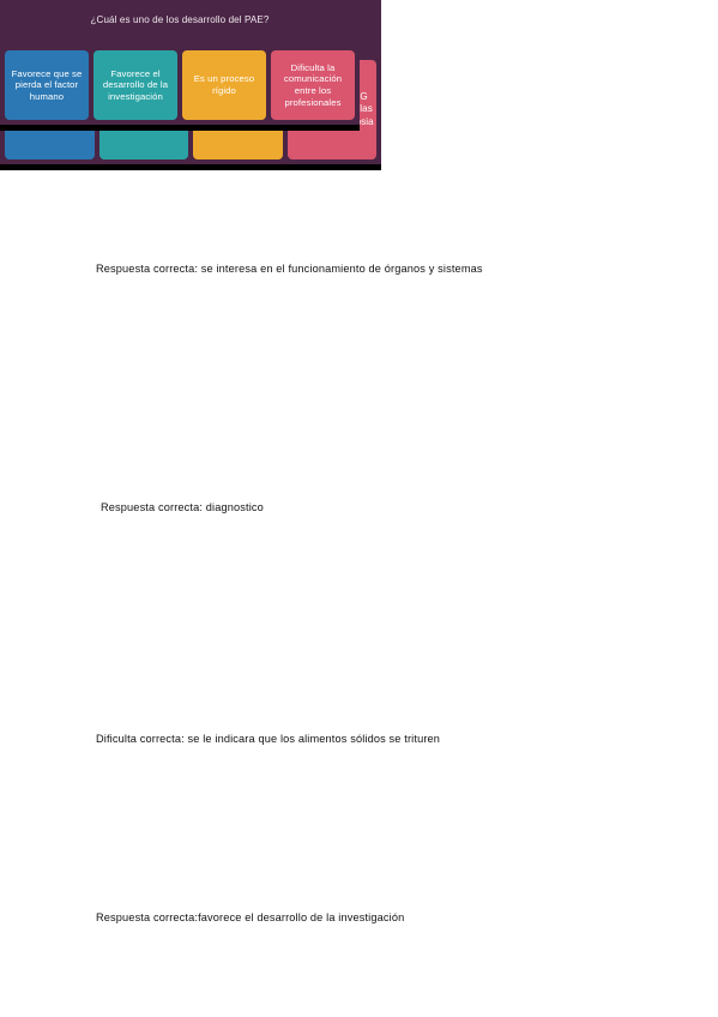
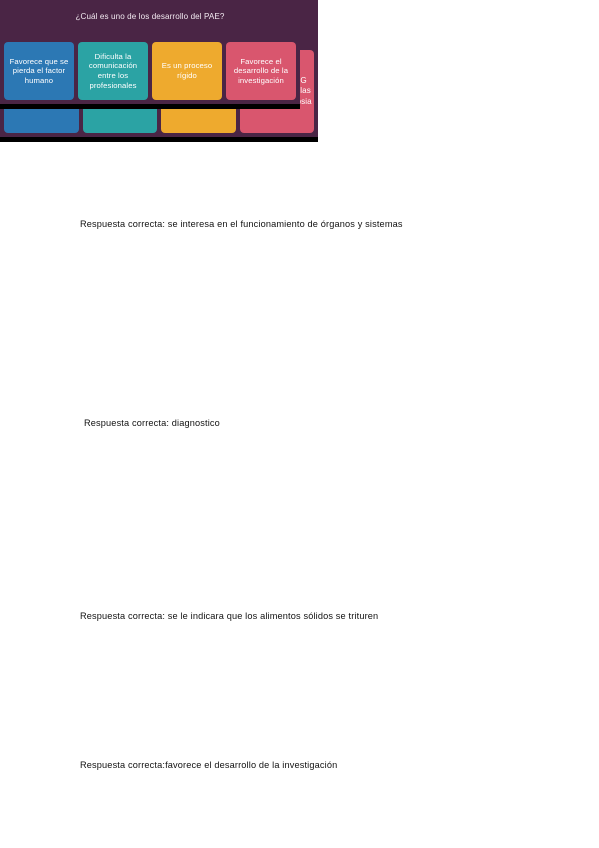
  Respuesta correcta: se interesa en el funcionamiento de órganos y sistemas
  Respuesta correcta: diagnostico
- Dificulta correcta: se le indicara que los alimentos sólidos se trituren
+ Respuesta correcta: se le indicara que los alimentos sólidos se trituren
  ¿Cuál es uno de los desarrollo del PAE?
  Favorece que se pierda el factor humano
- Favorece el desarrollo de la investigación
+ Dificulta la comunicación entre los profesionales
  Es un proceso rígido
- Dificulta la comunicación entre los profesionales
+ Favorece el desarrollo de la investigación
  Respuesta correcta:favorece el desarrollo de la investigación
